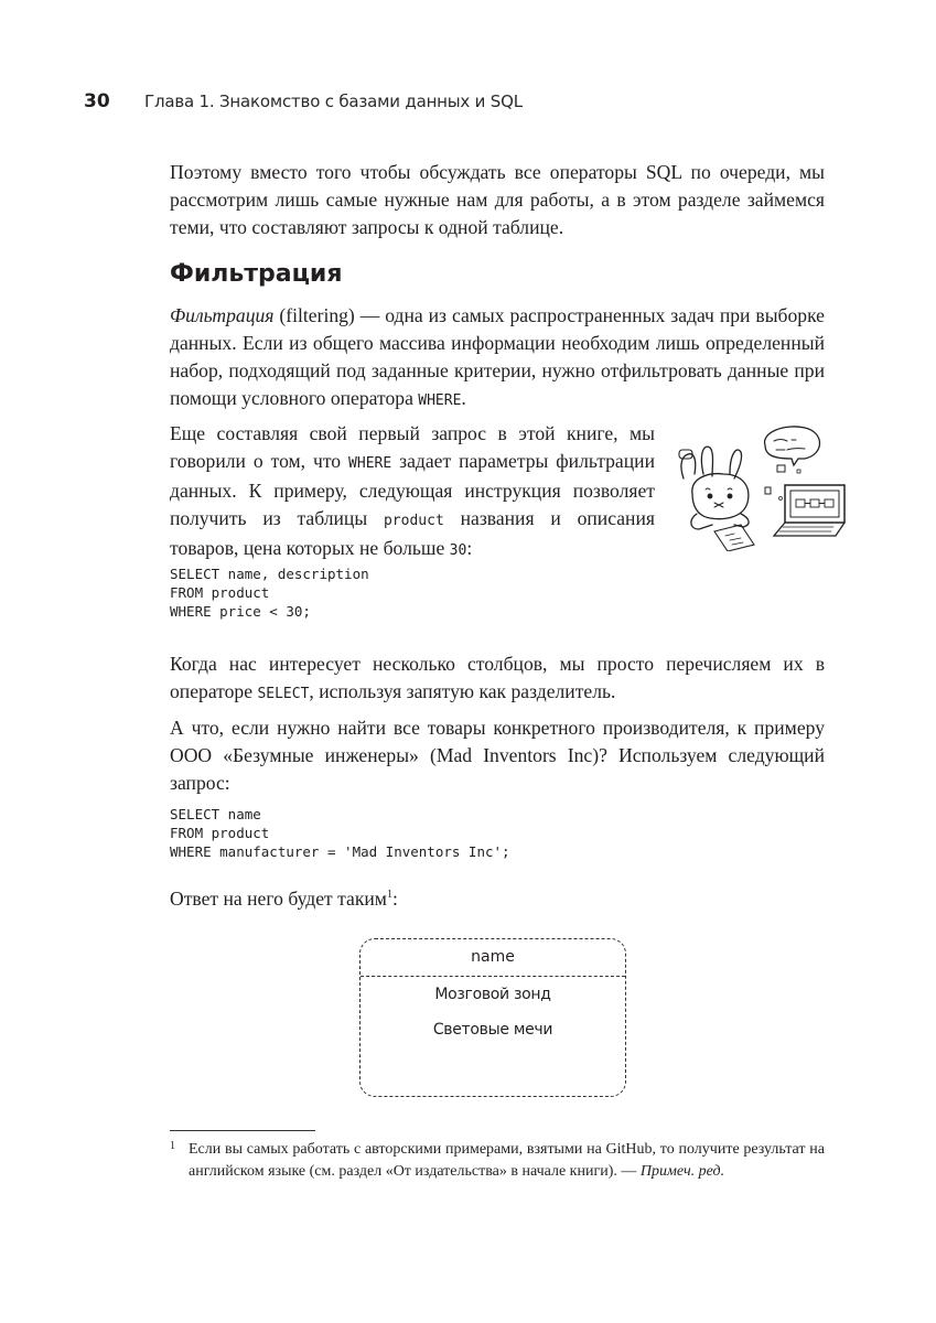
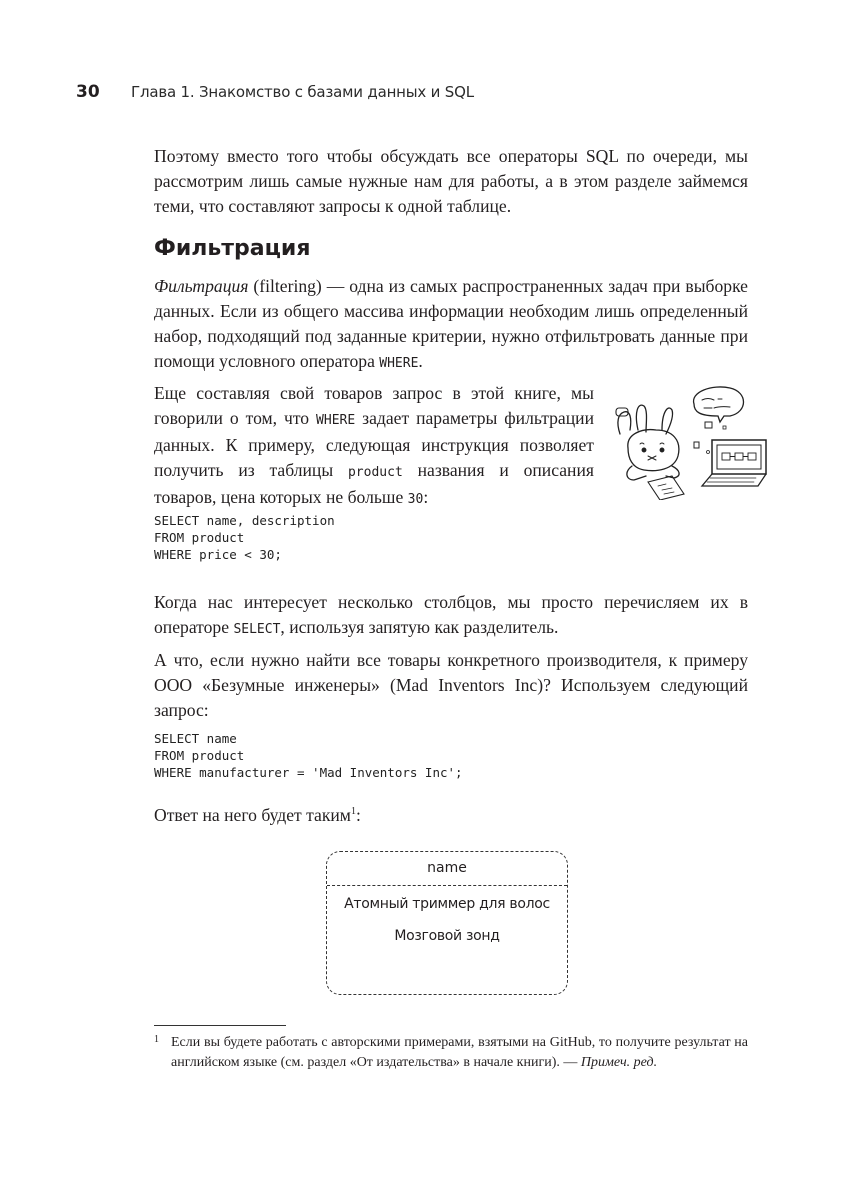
  30
  Глава 1. Знакомство с базами данных и SQL
  Поэтому вместо того чтобы обсуждать все операторы SQL по очереди, мы рассмотрим лишь самые нужные нам для работы, а в этом разделе займемся теми, что составляют запросы к одной таблице.
  Фильтрация
  Фильтрация (filtering) — одна из самых распространенных задач при выборке данных. Если из общего массива информации необходим лишь определенный набор, подходящий под заданные критерии, нужно отфильтровать данные при помощи условного оператора WHERE.
- Еще составляя свой первый запрос в этой книге, мы говорили о том, что WHERE задает параметры фильтрации данных. К примеру, следующая инструкция позволяет получить из таблицы product названия и описания товаров, цена которых не больше 30:
+ Еще составляя свой товаров запрос в этой книге, мы говорили о том, что WHERE задает параметры фильтрации данных. К примеру, следующая инструкция позволяет получить из таблицы product названия и описания товаров, цена которых не больше 30:
  SELECT name, description
  FROM product
  WHERE price < 30;
  Когда нас интересует несколько столбцов, мы просто перечисляем их в операторе SELECT, используя запятую как разделитель.
  А что, если нужно найти все товары конкретного производителя, к примеру ООО «Безумные инженеры» (Mad Inventors Inc)? Используем следующий запрос:
  SELECT name
  FROM product
  WHERE manufacturer = 'Mad Inventors Inc';
  Ответ на него будет таким1:
  name
+ Атомный триммер для волос
  Мозговой зонд
- Световые мечи
  1
- Если вы самых работать с авторскими примерами, взятыми на GitHub, то получите результат на английском языке (см. раздел «От издательства» в начале книги). — Примеч. ред.
+ Если вы будете работать с авторскими примерами, взятыми на GitHub, то получите результат на английском языке (см. раздел «От издательства» в начале книги). — Примеч. ред.
